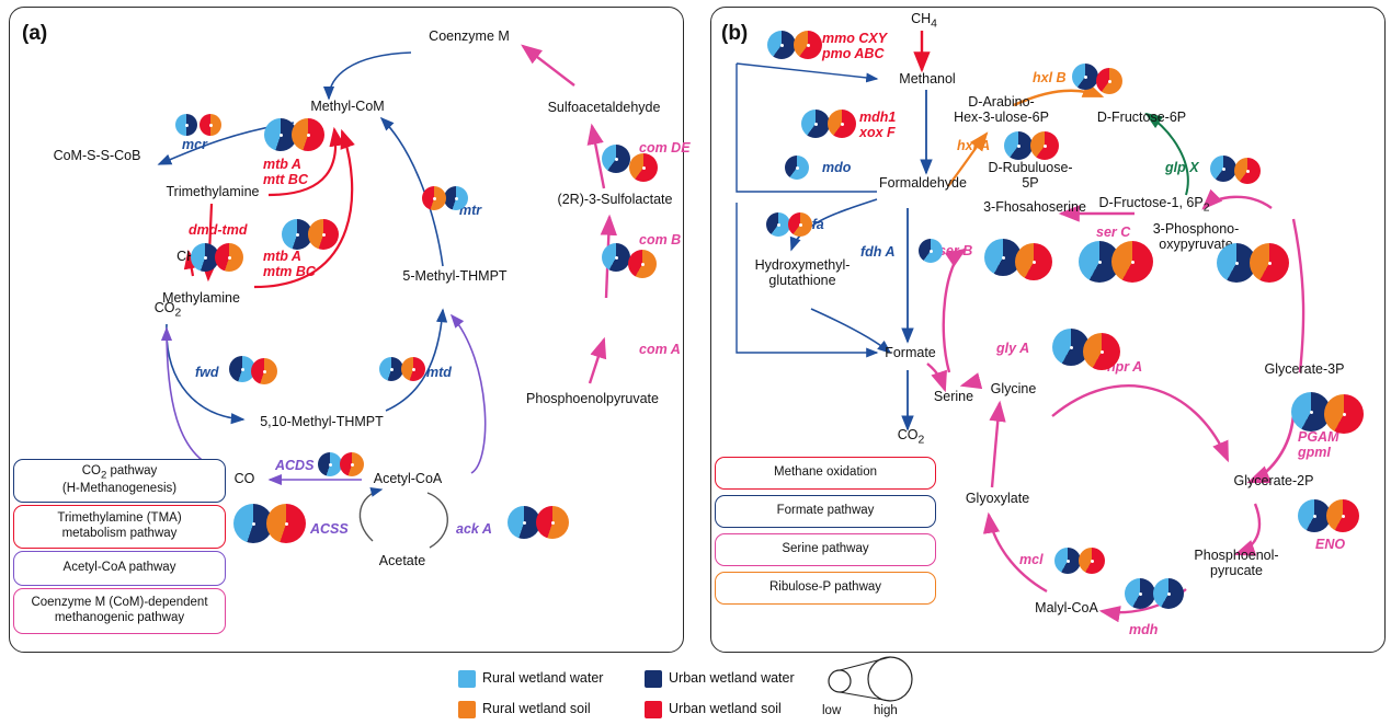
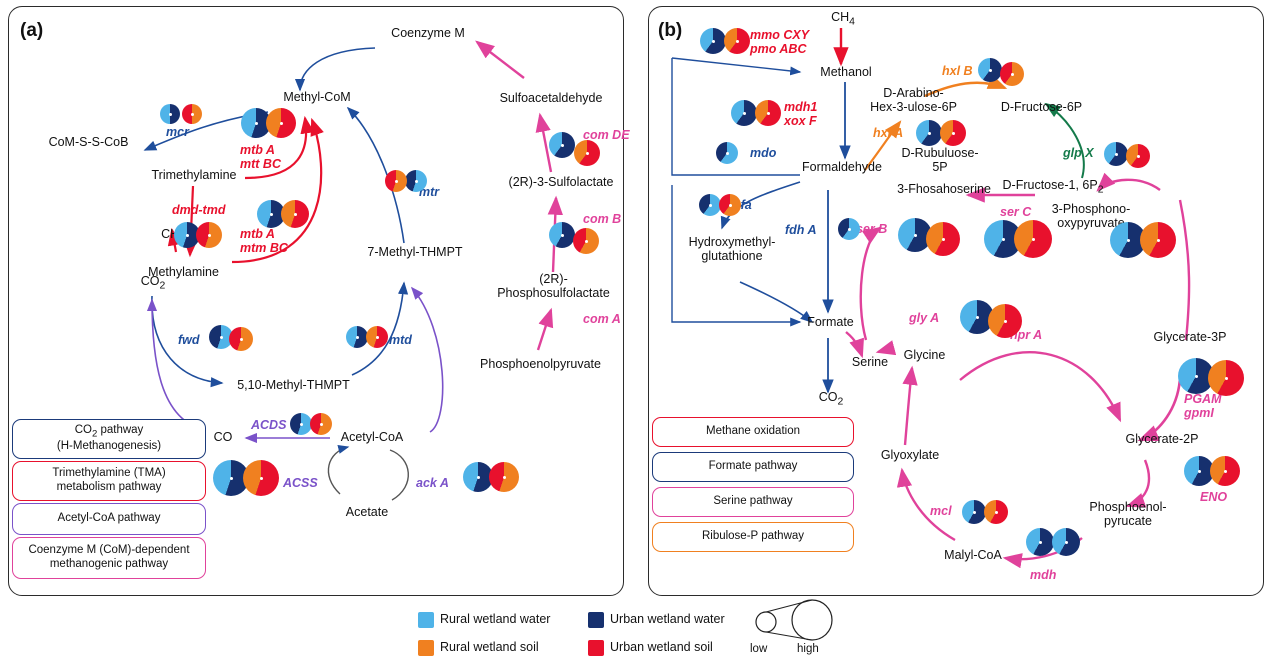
  (a)
  (b)
  Coenzyme M
  Methyl-CoM
  Sulfoacetaldehyde
  CoM-S-S-CoB
  Trimethylamine
  (2R)-3-Sulfolactate
  Methylamine
  CO2
- 5-Methyl-THMPT
+ 7-Methyl-THMPT
+ (2R)- Phosphosulfolactate
  5,10-Methyl-THMPT
  Phosphoenolpyruvate
  CO
  Acetyl-CoA
  Acetate
  mcr
  mtr
  com DE
  mtb A
  mtt BC
  dmd-tmd
  mtb A
  mtm BC
  com B
  com A
  fwd
  mtd
  ACDS
  ACSS
  ack A
  CO2 pathway
  (H-Methanogenesis)
  Trimethylamine (TMA)
  metabolism pathway
  Acetyl-CoA pathway
  Coenzyme M (CoM)-dependent
  methanogenic pathway
  CH4
  Methanol
  D-Arabino-
  Hex-3-ulose-6P
  D-Fructose-6P
  D-Rubuluose-
  5P
  Formaldehyde
  D-Fructose-1, 6P2
  3-Fhosahoserine
  3-Phosphono-
  oxypyruvat
  Hydroxymethyl-
  glutathione
  Formate
  Serine
  Glycine
  Glycerate-3P
  CO2
  Glycerate-2P
  Glyoxylate
  Phosphoenol-
  pyrucate
  Malyl-CoA
  mmo CXY
  pmo ABC
  mdh1
  xox F
  hxl B
  hxl A
  glp X
  mdo
  fdh A
  er B
  ser C
  gly A
  pr A
  PGAM
  gpmI
  ENO
  mcl
  mdh
  Methane oxidation
  Formate pathway
  Serine pathway
  Ribulose-P pathway
  Rural wetland water
  Urban wetland water
  Rural wetland soil
  Urban wetland soil
  low
  high
